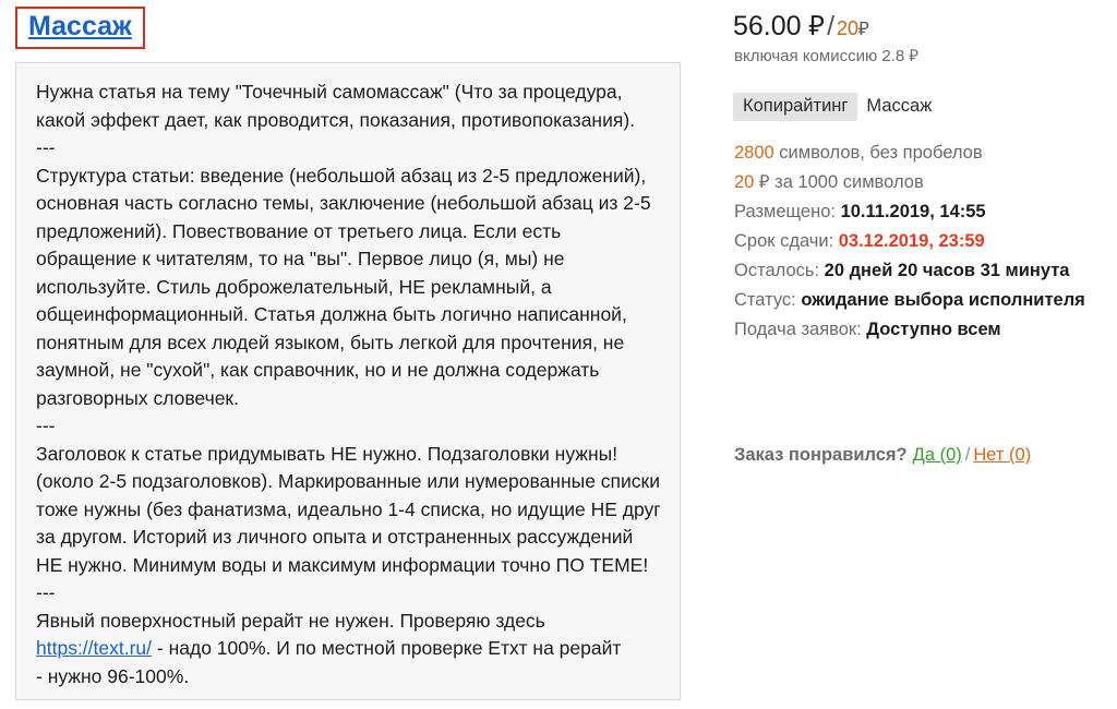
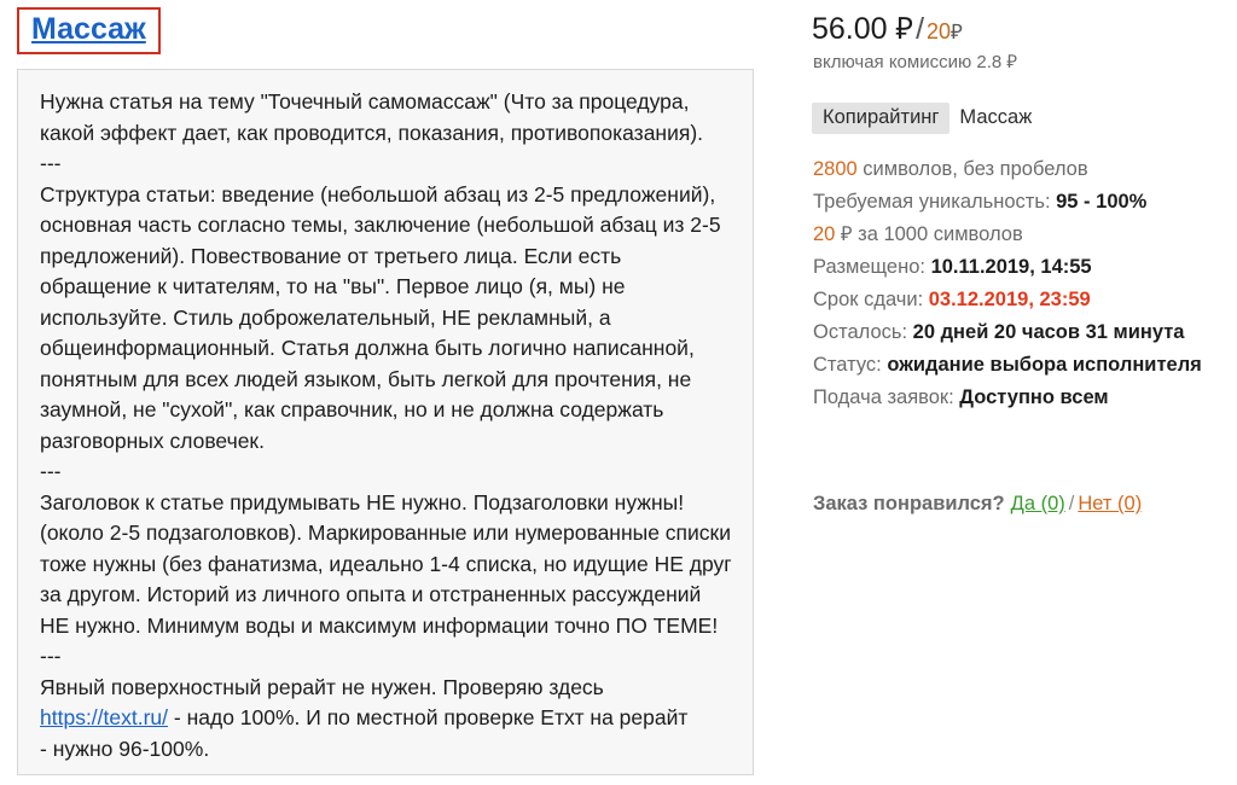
  Массаж
  Нужна статья на тему "Точечный самомассаж" (Что за процедура, какой эффект дает, как проводится, показания, противопоказания).
  ---
  Структура статьи: введение (небольшой абзац из 2-5 предложений), основная часть согласно темы, заключение (небольшой абзац из 2-5 предложений). Повествование от третьего лица. Если есть обращение к читателям, то на "вы". Первое лицо (я, мы) не используйте. Стиль доброжелательный, НЕ рекламный, а общеинформационный. Статья должна быть логично написанной, понятным для всех людей языком, быть легкой для прочтения, не заумной, не "сухой", как справочник, но и не должна содержать разговорных словечек.
  ---
  Заголовок к статье придумывать НЕ нужно. Подзаголовки нужны! (около 2-5 подзаголовков). Маркированные или нумерованные списки тоже нужны (без фанатизма, идеально 1-4 списка, но идущие НЕ друг за другом. Историй из личного опыта и отстраненных рассуждений НЕ нужно. Минимум воды и максимум информации точно ПО ТЕМЕ!
  ---
  Явный поверхностный рерайт не нужен. Проверяю здесь
  https://text.ru/ - надо 100%. И по местной проверке Етхт на рерайт
  - нужно 96-100%.
  56.00 ₽/20₽
  включая комиссию 2.8 ₽
  Копирайтинг Массаж
  2800 символов, без пробелов
+ Требуемая уникальность: 95 - 100%
  20 ₽ за 1000 символов
  Размещено: 10.11.2019, 14:55
  Срок сдачи: 03.12.2019, 23:59
  Осталось: 20 дней 20 часов 31 минута
  Статус: ожидание выбора исполнителя
  Подача заявок: Доступно всем
  Заказ понравился? Да (0) / Нет (0)
